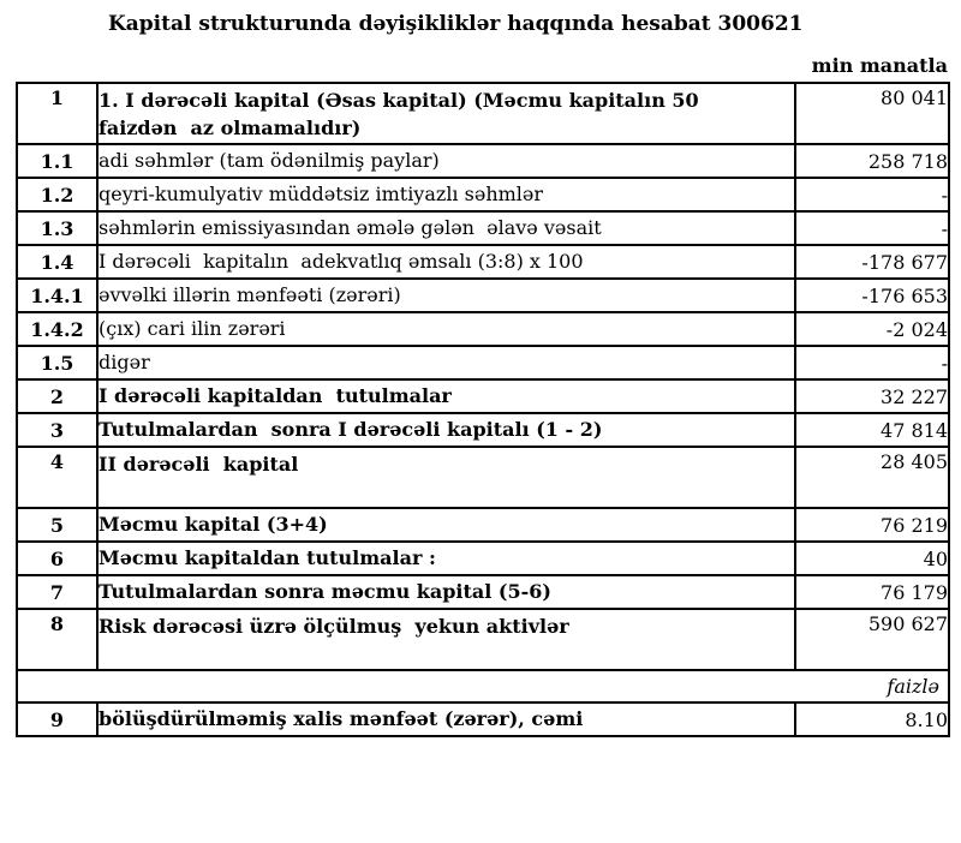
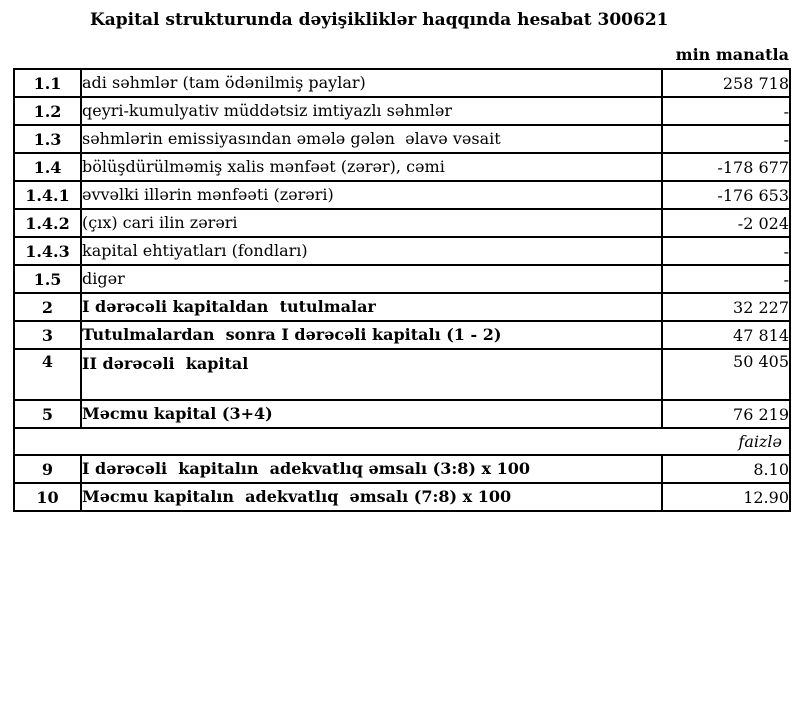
  Kapital strukturunda dəyişikliklər haqqında hesabat 300621
  min manatla
- 1	1. I dərəcəli kapital (Əsas kapital) (Məcmu kapitalın 50 faizdən az olmamalıdır)	80 041
  1.1	adi səhmlər (tam ödənilmiş paylar)	258 718
  1.2	qeyri-kumulyativ müddətsiz imtiyazlı səhmlər	-
  1.3	səhmlərin emissiyasından əmələ gələn əlavə vəsait	-
- 1.4	I dərəcəli kapitalın adekvatlıq əmsalı (3:8) x 100	-178 677
+ 1.4	bölüşdürülməmiş xalis mənfəət (zərər), cəmi	-178 677
  1.4.1	əvvəlki illərin mənfəəti (zərəri)	-176 653
  1.4.2	(çıx) cari ilin zərəri	-2 024
+ 1.4.3	kapital ehtiyatları (fondları)	-
  1.5	digər	-
  2	I dərəcəli kapitaldan tutulmalar	32 227
  3	Tutulmalardan sonra I dərəcəli kapitalı (1 - 2)	47 814
- 4	II dərəcəli kapital	28 405
+ 4	II dərəcəli kapital	50 405
  5	Məcmu kapital (3+4)	76 219
- 6	Məcmu kapitaldan tutulmalar :	40
- 7	Tutulmalardan sonra məcmu kapital (5-6)	76 179
- 8	Risk dərəcəsi üzrə ölçülmuş yekun aktivlər	590 627
  faizlə
- 9	bölüşdürülməmiş xalis mənfəət (zərər), cəmi	8.10
+ 9	I dərəcəli kapitalın adekvatlıq əmsalı (3:8) x 100	8.10
+ 10	Məcmu kapitalın adekvatlıq əmsalı (7:8) x 100	12.90
